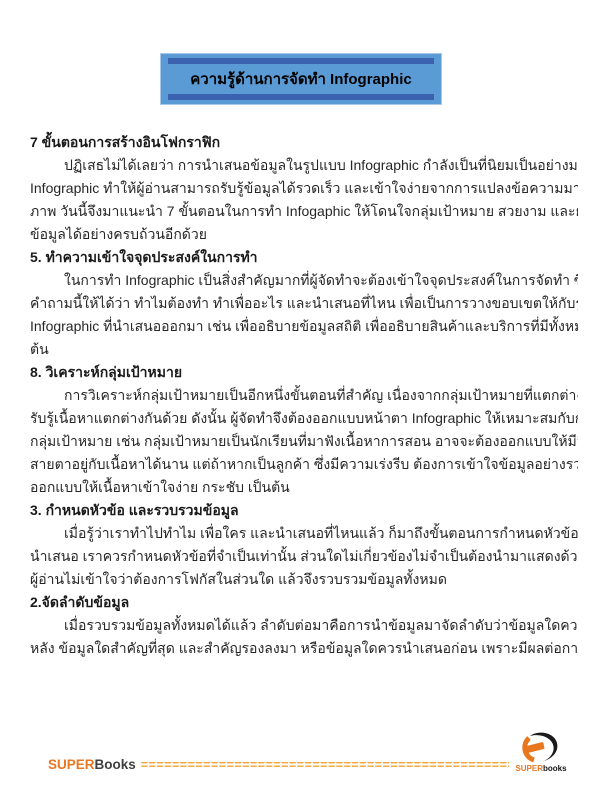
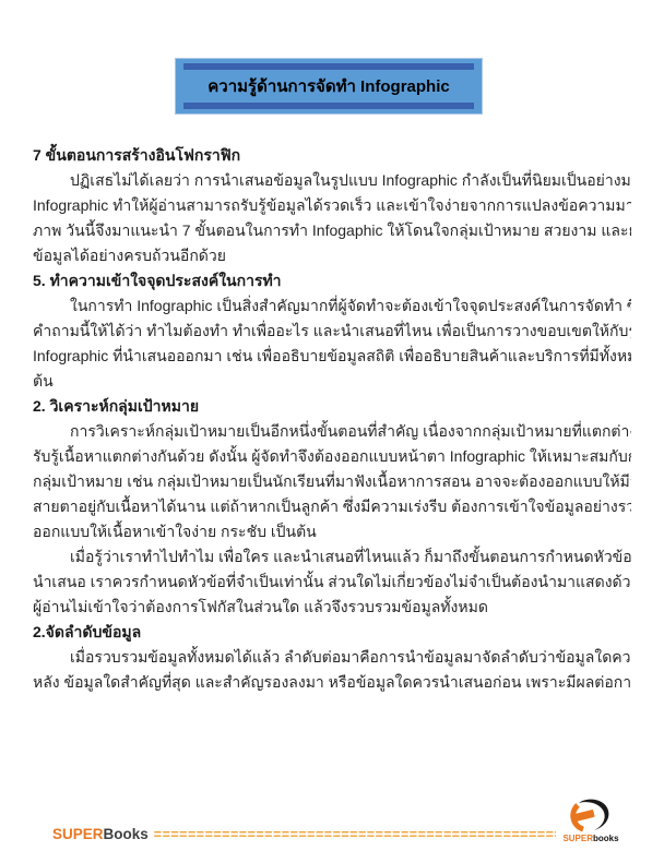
  ความรู้ด้านการจัดทำ Infographic
  7 ขั้นตอนการสร้างอินโฟกราฟิก
  ปฏิเสธไม่ได้เลยว่า การนำเสนอข้อมูลในรูปแบบ Infographic กำลังเป็นที่นิยมเป็นอย่างม
  Infographic ทำให้ผู้อ่านสามารถรับรู้ข้อมูลได้รวดเร็ว และเข้าใจง่ายจากการแปลงข้อความมา
  ภาพ วันนี้จึงมาแนะนำ 7 ขั้นตอนในการทำ Infogaphic ให้โดนใจกลุ่มเป้าหมาย สวยงาม และ
  ข้อมูลได้อย่างครบถ้วนอีกด้วย
  5. ทำความเข้าใจจุดประสงค์ในการทำ
  ในการทำ Infographic เป็นสิ่งสำคัญมากที่ผู้จัดทำจะต้องเข้าใจจุดประสงค์ในการจัดทำ
  คำถามนี้ให้ได้ว่า ทำไมต้องทำ ทำเพื่ออะไร และนำเสนอที่ไหน เพื่อเป็นการวางขอบเขตให้กับ
  Infographic ที่นำเสนอออกมา เช่น เพื่ออธิบายข้อมูลสถิติ เพื่ออธิบายสินค้าและบริการที่มีทั้งห
  ต้น
- 8. วิเคราะห์กลุ่มเป้าหมาย
+ 2. วิเคราะห์กลุ่มเป้าหมาย
  การวิเคราะห์กลุ่มเป้าหมายเป็นอีกหนึ่งขั้นตอนที่สำคัญ เนื่องจากกลุ่มเป้าหมายที่แตกต่า
  รับรู้เนื้อหาแตกต่างกันด้วย ดังนั้น ผู้จัดทำจึงต้องออกแบบหน้าตา Infographic ให้เหมาะสมกับ
  กลุ่มเป้าหมาย เช่น กลุ่มเป้าหมายเป็นนักเรียนที่มาฟังเนื้อหาการสอน อาจจะต้องออกแบบให้มี
  สายตาอยู่กับเนื้อหาได้นาน แต่ถ้าหากเป็นลูกค้า ซึ่งมีความเร่งรีบ ต้องการเข้าใจข้อมูลอย่างรว
  ออกแบบให้เนื้อหาเข้าใจง่าย กระชับ เป็นต้น
- 3. กำหนดหัวข้อ และรวบรวมข้อมูล
  เมื่อรู้ว่าเราทำไปทำไม เพื่อใคร และนำเสนอที่ไหนแล้ว ก็มาถึงขั้นตอนการกำหนดหัวข้อ
  นำเสนอ เราควรกำหนดหัวข้อที่จำเป็นเท่านั้น ส่วนใดไม่เกี่ยวข้องไม่จำเป็นต้องนำมาแสดงด้ว
  ผู้อ่านไม่เข้าใจว่าต้องการโฟกัสในส่วนใด แล้วจึงรวบรวมข้อมูลทั้งหมด
  2.จัดลำดับข้อมูล
  เมื่อรวบรวมข้อมูลทั้งหมดได้แล้ว ลำดับต่อมาคือการนำข้อมูลมาจัดลำดับว่าข้อมูลใดคว
  หลัง ข้อมูลใดสำคัญที่สุด และสำคัญรองลงมา หรือข้อมูลใดควรนำเสนอก่อน เพราะมีผลต่อกา
  SUPERBooks
  SUPERbooks
